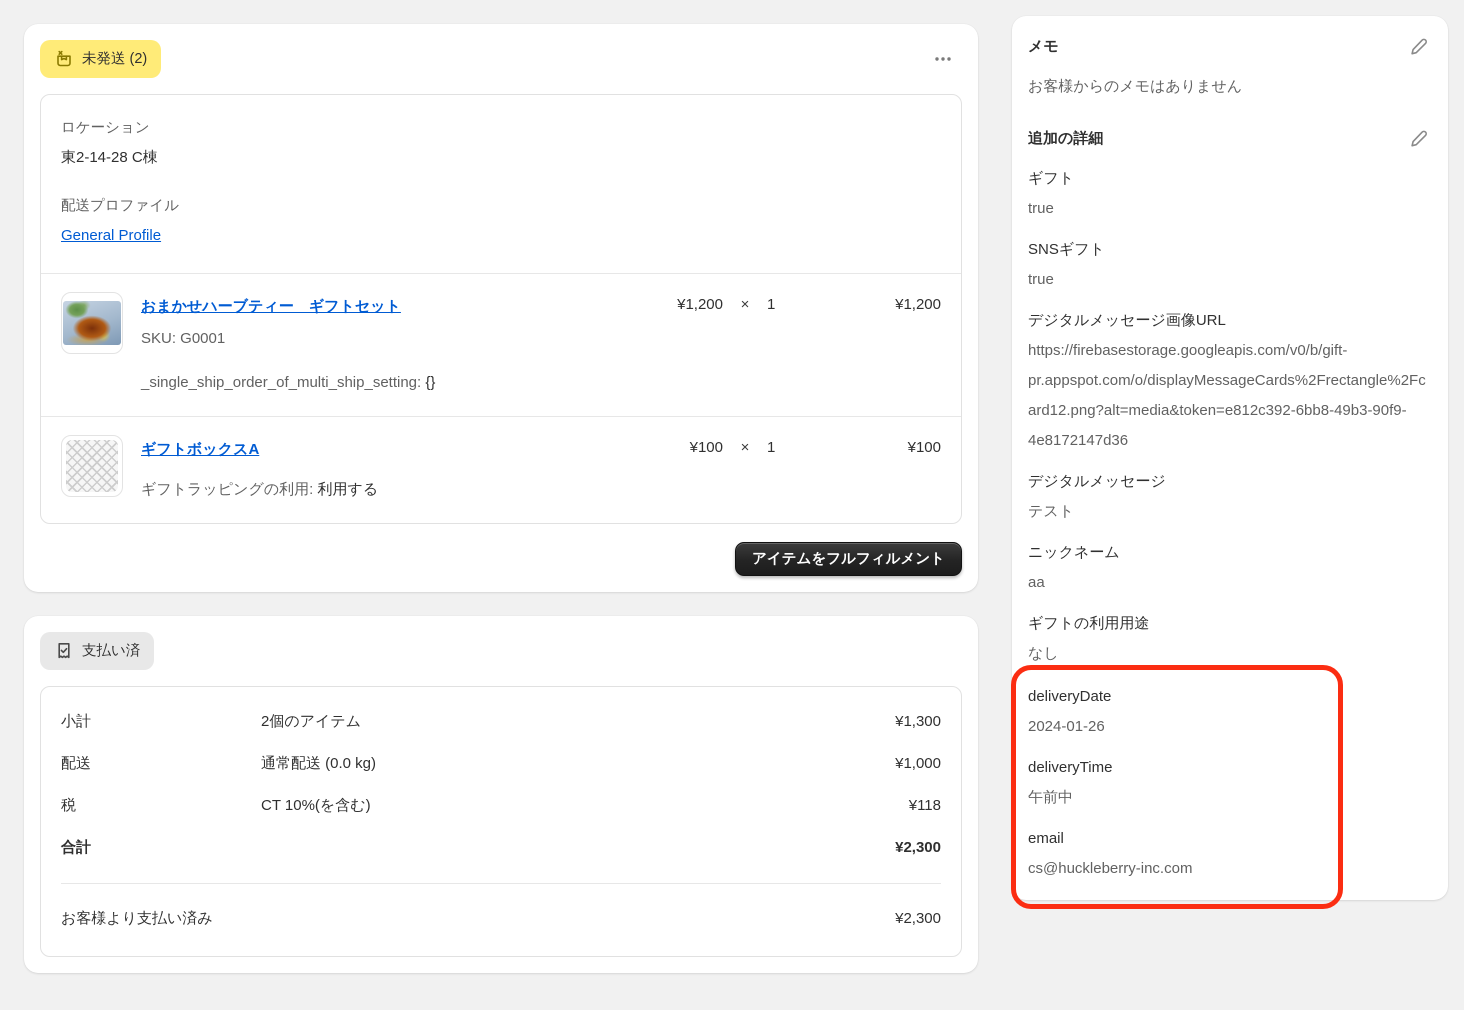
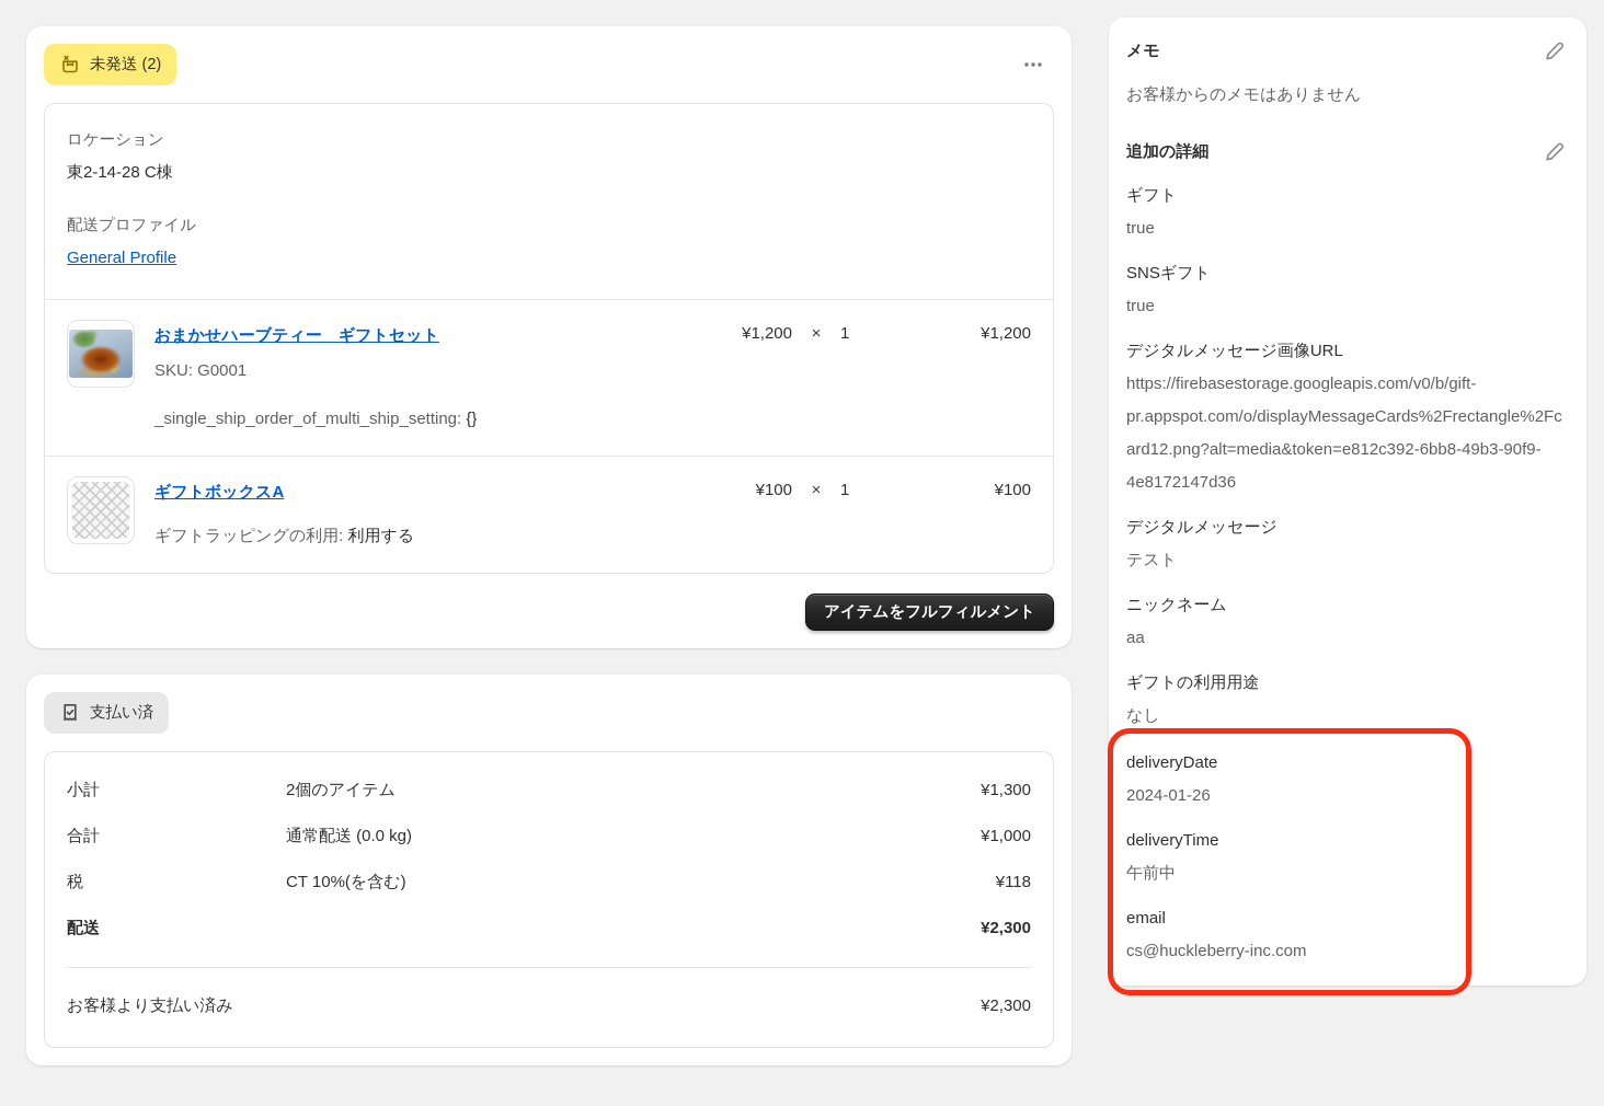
  未発送 (2)
  ロケーション
  東2-14-28 C棟
  配送プロファイル
  General Profile
  おまかせハーブティー ギフトセット
  SKU: G0001
  _single_ship_order_of_multi_ship_setting: {}
  ¥1,200
  ×
  1
  ¥1,200
  ギフトボックスA
  ギフトラッピングの利用: 利用する
  ¥100
  ×
  1
  ¥100
  アイテムをフルフィルメント
  支払い済
  小計
  2個のアイテム
  ¥1,300
- 配送
+ 合計
  通常配送 (0.0 kg)
  ¥1,000
  税
  CT 10%(を含む)
  ¥118
- 合計
+ 配送
  ¥2,300
  お客様より支払い済み
  ¥2,300
  メモ
  お客様からのメモはありません
  追加の詳細
  ギフト
  true
  SNSギフト
  true
  デジタルメッセージ画像URL
  https://firebasestorage.googleapis.com/v0/b/gift-pr.appspot.com/o/displayMessageCards%2Frectangle%2Fcard12.png?alt=media&token=e812c392-6bb8-49b3-90f9-4e8172147d36
  デジタルメッセージ
  テスト
  ニックネーム
  aa
  ギフトの利用用途
  なし
  deliveryDate
  2024-01-26
  deliveryTime
  午前中
  email
  cs@huckleberry-inc.com
